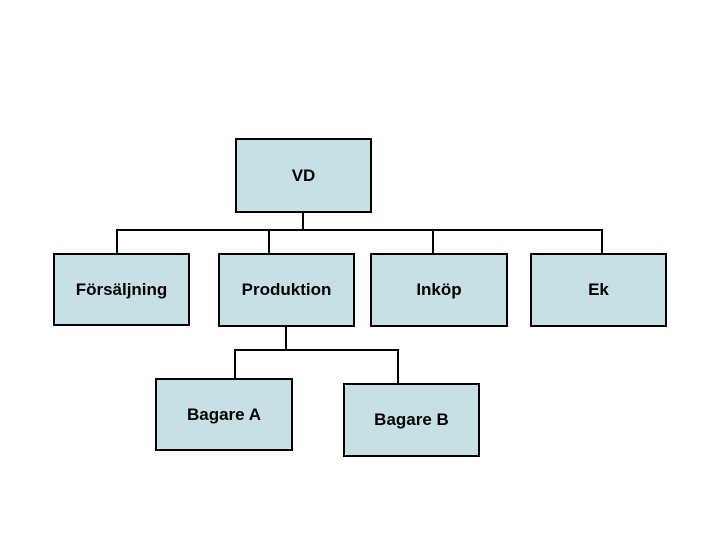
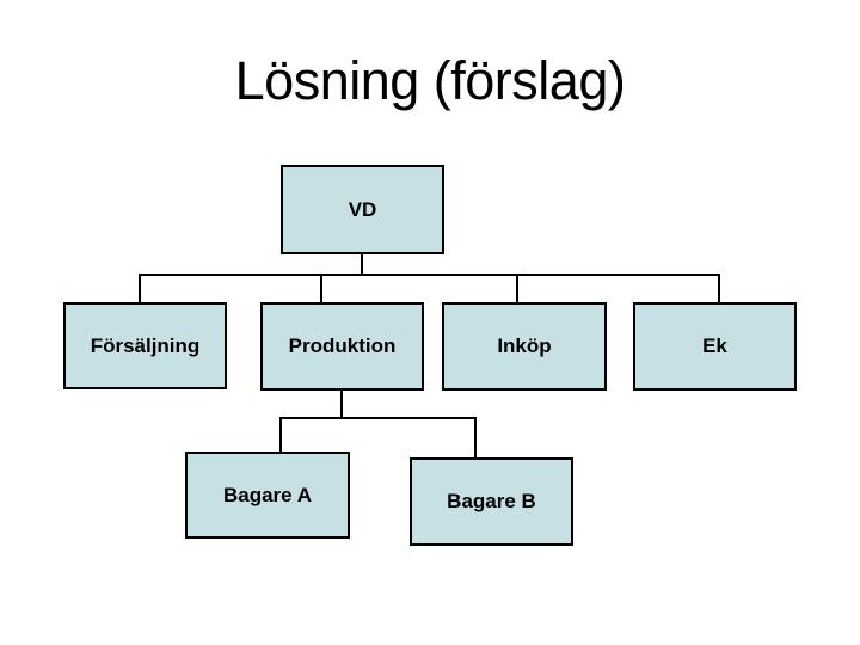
+ Lösning (förslag)
  VD
  Försäljning
  Produktion
  Inköp
  Ek
  Bagare A
  Bagare B
